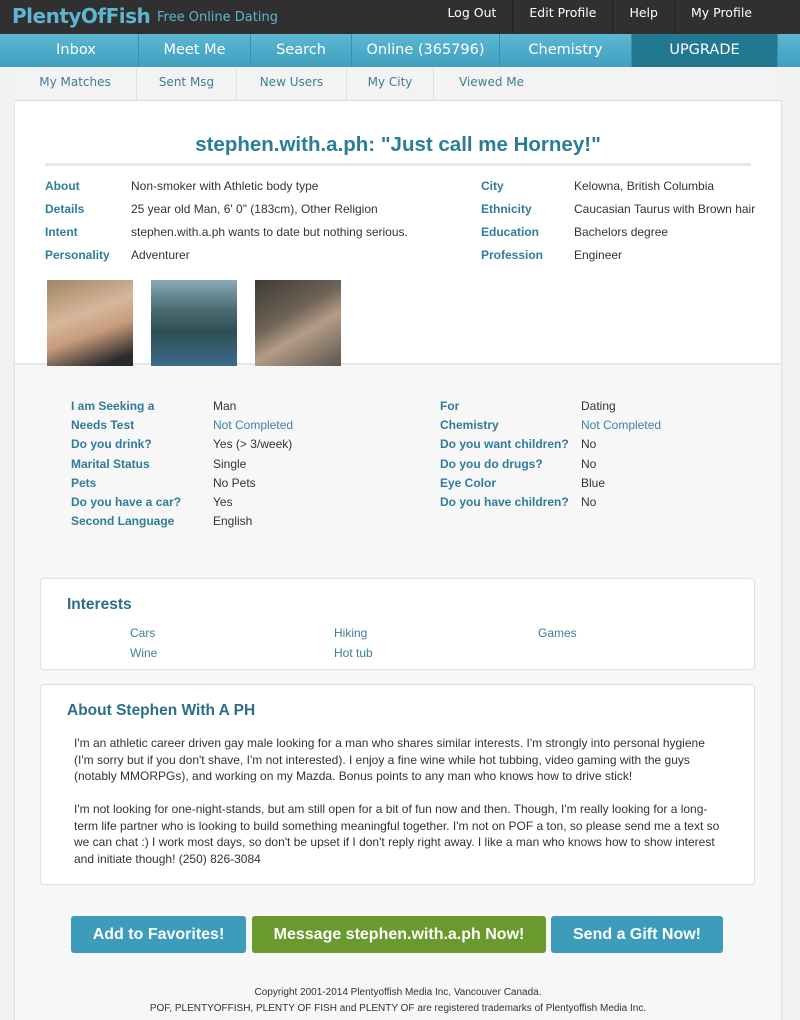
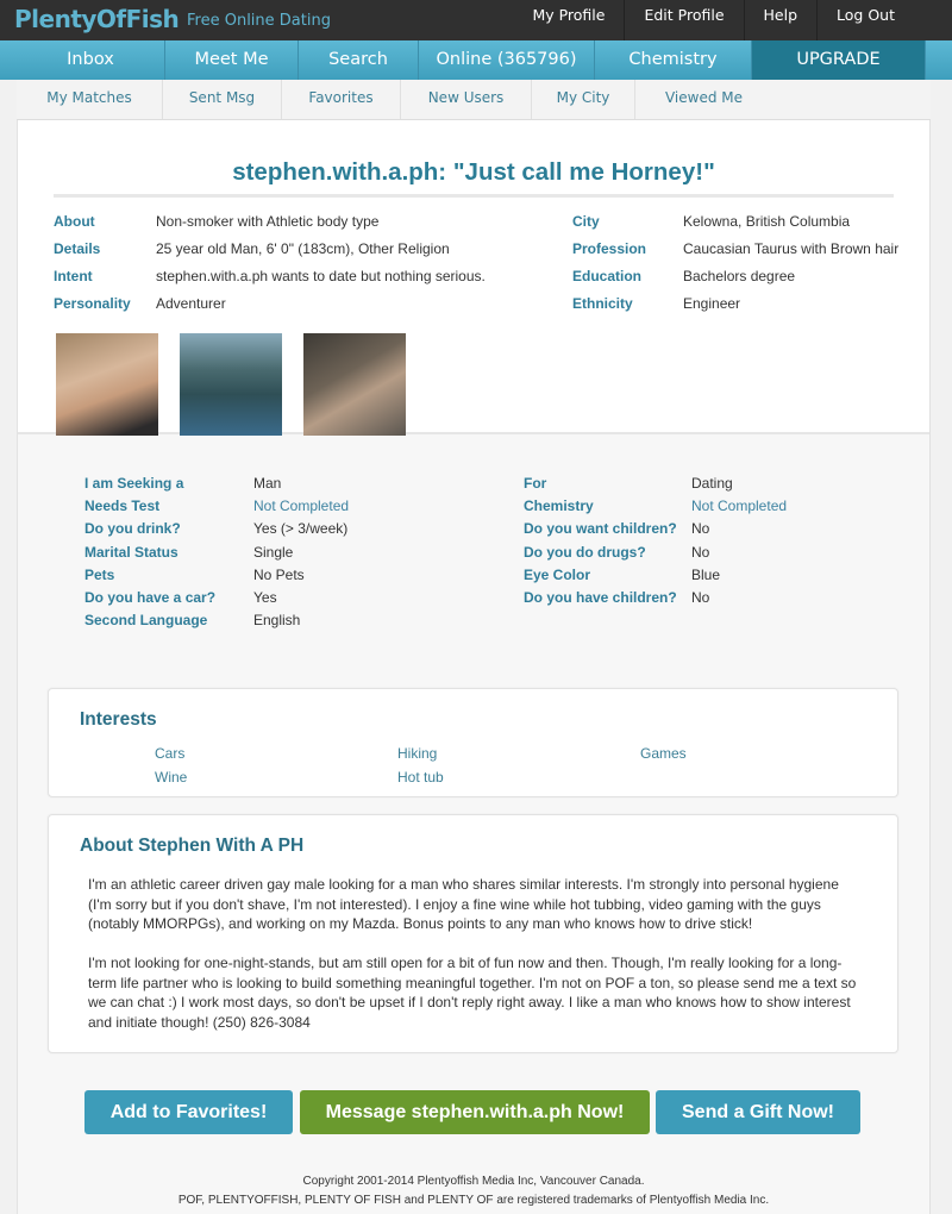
  PlentyOfFish
  Free Online Dating
- Log Out
+ My Profile
  Edit Profile
  Help
- My Profile
+ Log Out
  Inbox
  Meet Me
  Search
  Online (365796)
  Chemistry
  UPGRADE
  My Matches
  Sent Msg
+ Favorites
  New Users
  My City
  Viewed Me
  stephen.with.a.ph: "Just call me Horney!"
  About
  Non-smoker with Athletic body type
  Details
  25 year old Man, 6' 0" (183cm), Other Religion
  Intent
  stephen.with.a.ph wants to date but nothing serious.
  Personality
  Adventurer
  City
  Kelowna, British Columbia
- Ethnicity
+ Profession
  Caucasian Taurus with Brown hair
  Education
  Bachelors degree
- Profession
+ Ethnicity
  Engineer
  I am Seeking a
  Man
  Needs Test
  Not Completed
  Do you drink?
  Yes (> 3/week)
  Marital Status
  Single
  Pets
  No Pets
  Do you have a car?
  Yes
  Second Language
  English
  For
  Dating
  Chemistry
  Not Completed
  Do you want children?
  No
  Do you do drugs?
  No
  Eye Color
  Blue
  Do you have children?
  No
  Interests
  Cars
  Hiking
  Games
  Wine
  Hot tub
  About Stephen With A PH
  I'm an athletic career driven gay male looking for a man who shares similar interests. I'm strongly into personal hygiene (I'm sorry but if you don't shave, I'm not interested). I enjoy a fine wine while hot tubbing, video gaming with the guys (notably MMORPGs), and working on my Mazda. Bonus points to any man who knows how to drive stick!
  I'm not looking for one-night-stands, but am still open for a bit of fun now and then. Though, I'm really looking for a long-term life partner who is looking to build something meaningful together. I'm not on POF a ton, so please send me a text so we can chat :) I work most days, so don't be upset if I don't reply right away. I like a man who knows how to show interest and initiate though! (250) 826-3084
  Add to Favorites!
  Message stephen.with.a.ph Now!
  Send a Gift Now!
  Copyright 2001-2014 Plentyoffish Media Inc, Vancouver Canada.
  POF, PLENTYOFFISH, PLENTY OF FISH and PLENTY OF are registered trademarks of Plentyoffish Media Inc.
